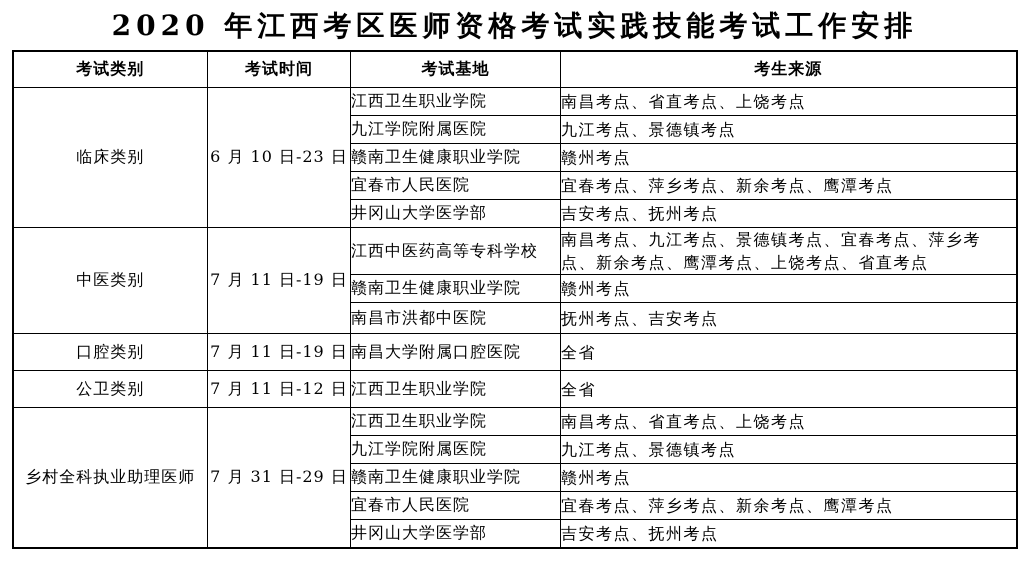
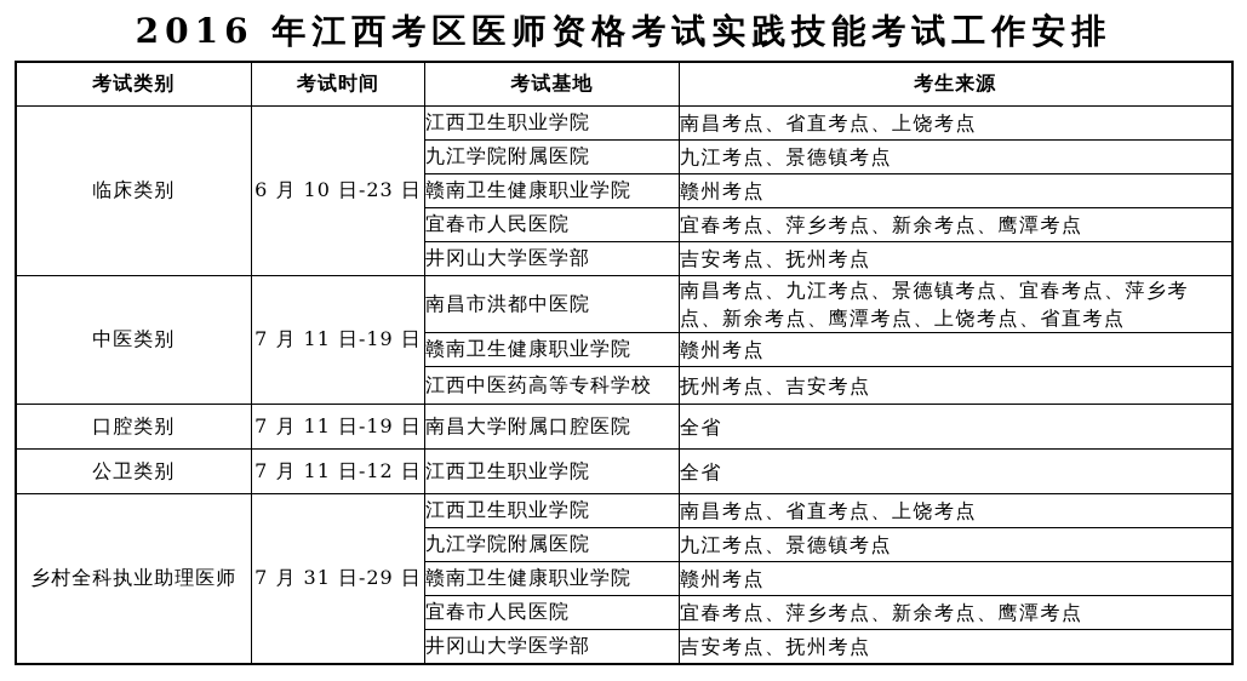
- 2020 年江西考区医师资格考试实践技能考试工作安排
+ 2016 年江西考区医师资格考试实践技能考试工作安排
  考试类别	考试时间	考试基地	考生来源
  临床类别	6 月 10 日-23 日	江西卫生职业学院	南昌考点、省直考点、上饶考点
  九江学院附属医院	九江考点、景德镇考点
  赣南卫生健康职业学院	赣州考点
  宜春市人民医院	宜春考点、萍乡考点、新余考点、鹰潭考点
  井冈山大学医学部	吉安考点、抚州考点
- 中医类别	7 月 11 日-19 日	江西中医药高等专科学校	南昌考点、九江考点、景德镇考点、宜春考点、萍乡考点、新余考点、鹰潭考点、上饶考点、省直考点
+ 中医类别	7 月 11 日-19 日	南昌市洪都中医院	南昌考点、九江考点、景德镇考点、宜春考点、萍乡考点、新余考点、鹰潭考点、上饶考点、省直考点
  赣南卫生健康职业学院	赣州考点
- 南昌市洪都中医院	抚州考点、吉安考点
+ 江西中医药高等专科学校	抚州考点、吉安考点
  口腔类别	7 月 11 日-19 日	南昌大学附属口腔医院	全省
  公卫类别	7 月 11 日-12 日	江西卫生职业学院	全省
  乡村全科执业助理医师	7 月 31 日-29 日	江西卫生职业学院	南昌考点、省直考点、上饶考点
  九江学院附属医院	九江考点、景德镇考点
  赣南卫生健康职业学院	赣州考点
  宜春市人民医院	宜春考点、萍乡考点、新余考点、鹰潭考点
  井冈山大学医学部	吉安考点、抚州考点
